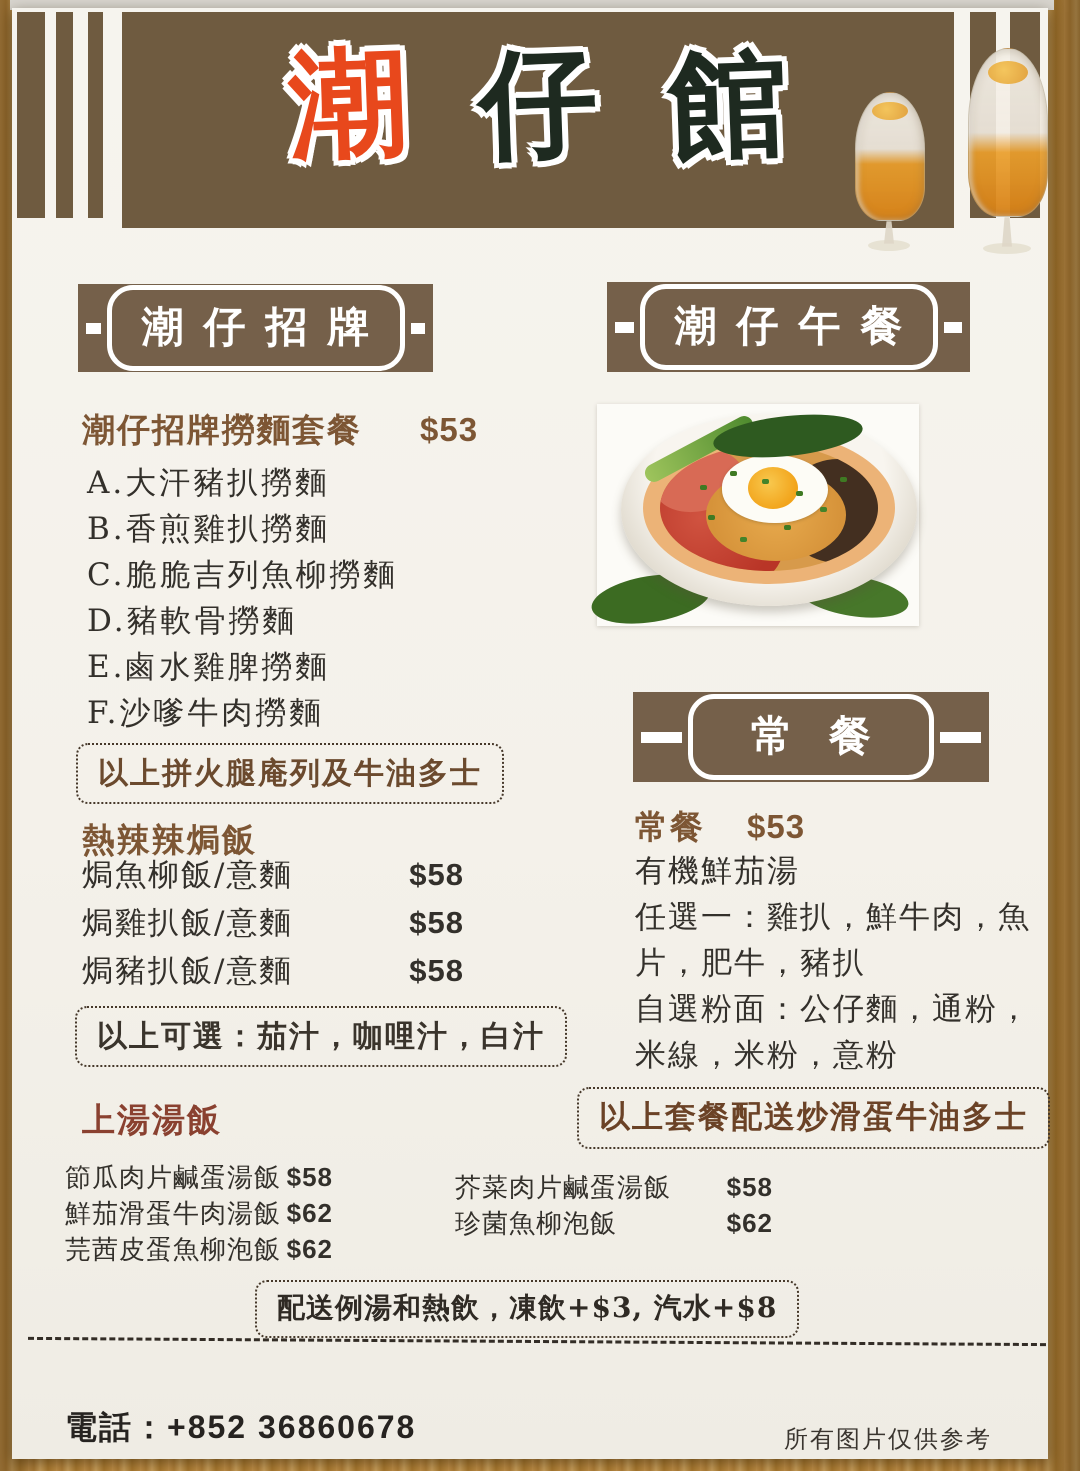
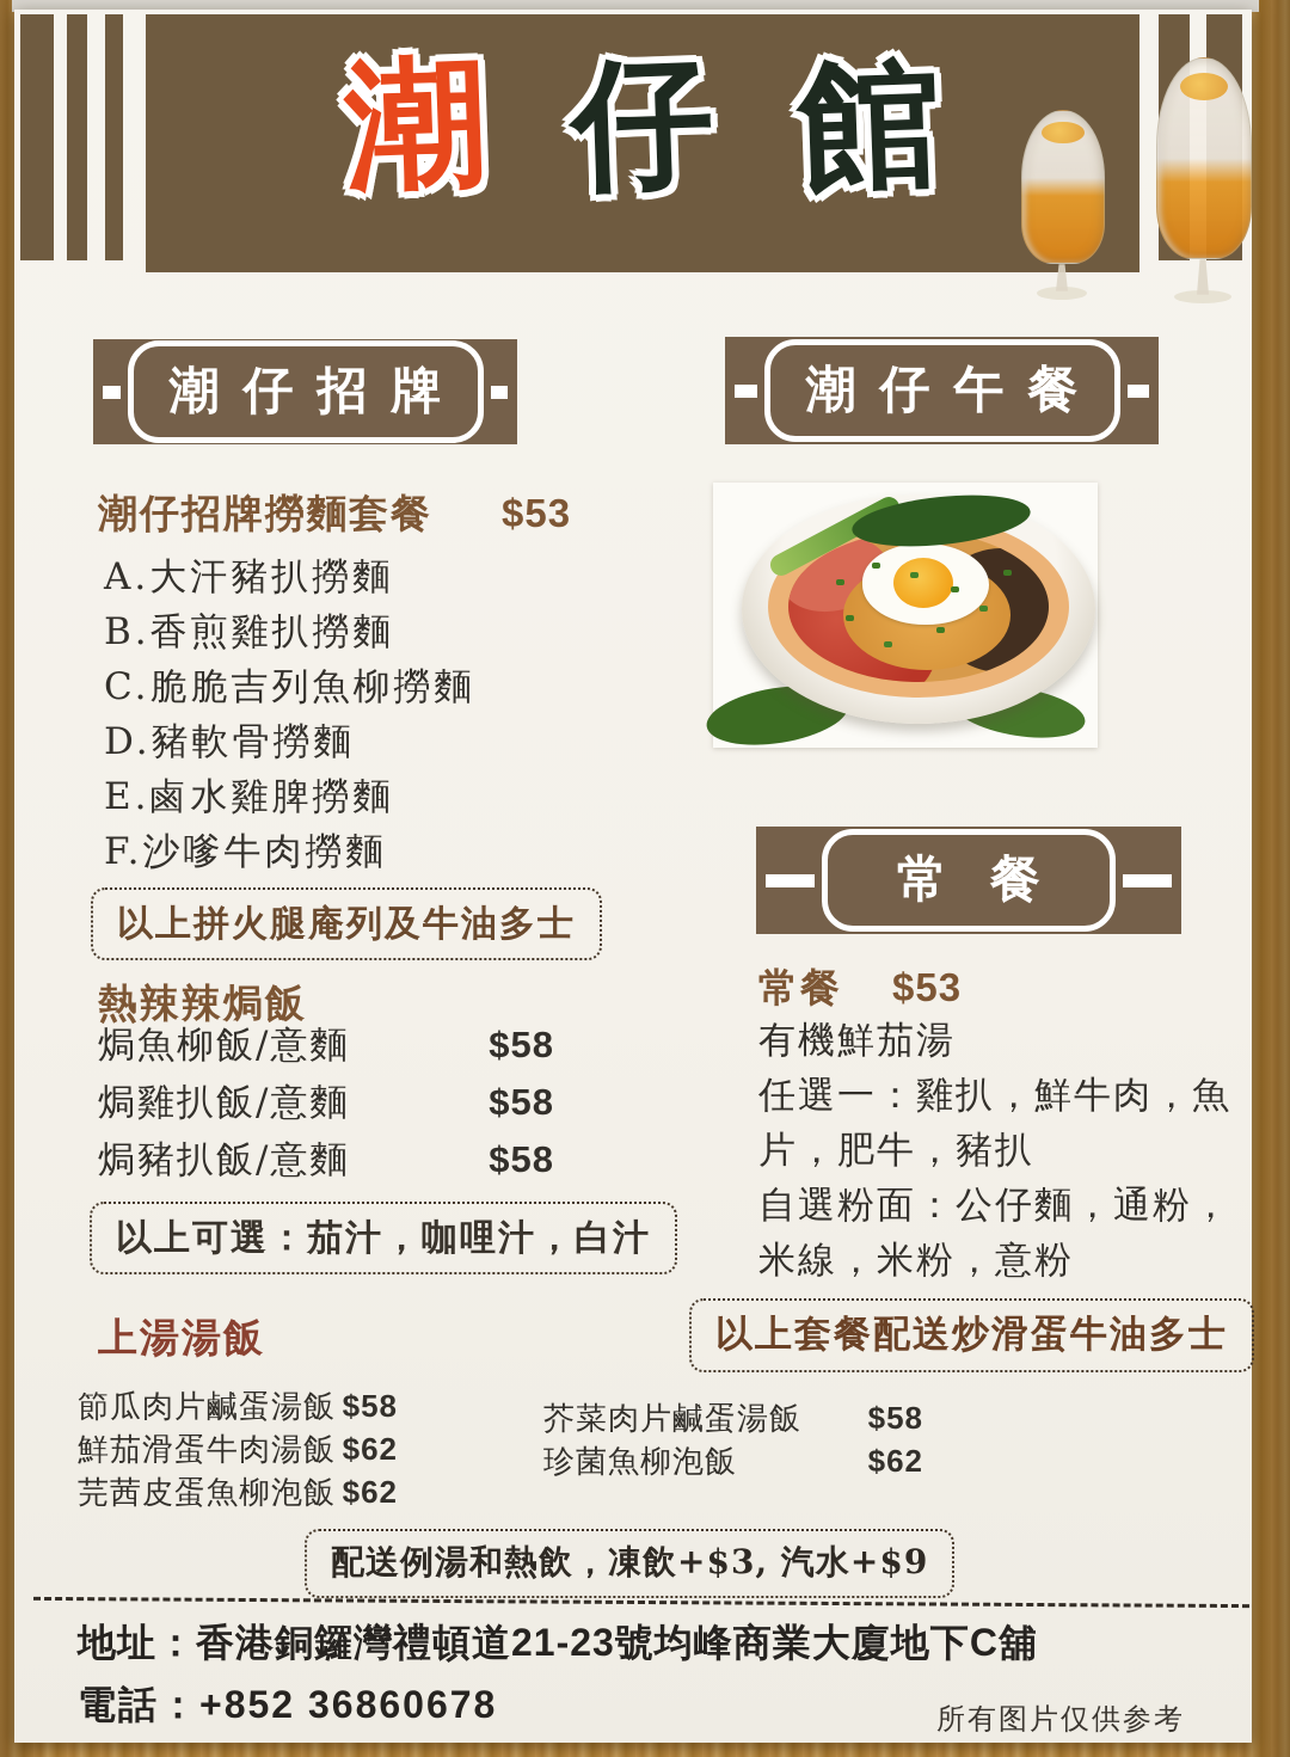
  潮仔招牌
  潮仔招牌撈麵套餐
  $53
  A.大汗豬扒撈麵
  B.香煎雞扒撈麵
  C.脆脆吉列魚柳撈麵
  D.豬軟骨撈麵
  E.鹵水雞脾撈麵
  F.沙嗲牛肉撈麵
  以上拼火腿庵列及牛油多士
  熱辣辣焗飯
  焗魚柳飯/意麵
  $58
  焗雞扒飯/意麵
  $58
  焗豬扒飯/意麵
  $58
  以上可選：茄汁，咖哩汁，白汁
  上湯湯飯
  節瓜肉片鹹蛋湯飯
  $58
  鮮茄滑蛋牛肉湯飯
  $62
  芫茜皮蛋魚柳泡飯
  $62
  芥菜肉片鹹蛋湯飯
  $58
  珍菌魚柳泡飯
  $62
  潮仔午餐
  常餐
  常餐
  $53
  有機鮮茄湯
  任選一：雞扒，鮮牛肉，魚
  片，肥牛，豬扒
  自選粉面：公仔麵，通粉，
  米線，米粉，意粉
  以上套餐配送炒滑蛋牛油多士
- 配送例湯和熱飲，凍飲+$3, 汽水+$8
+ 配送例湯和熱飲，凍飲+$3, 汽水+$9
+ 地址：香港銅鑼灣禮頓道21-23號均峰商業大廈地下C舖
  電話：+852 36860678
  所有图片仅供参考
